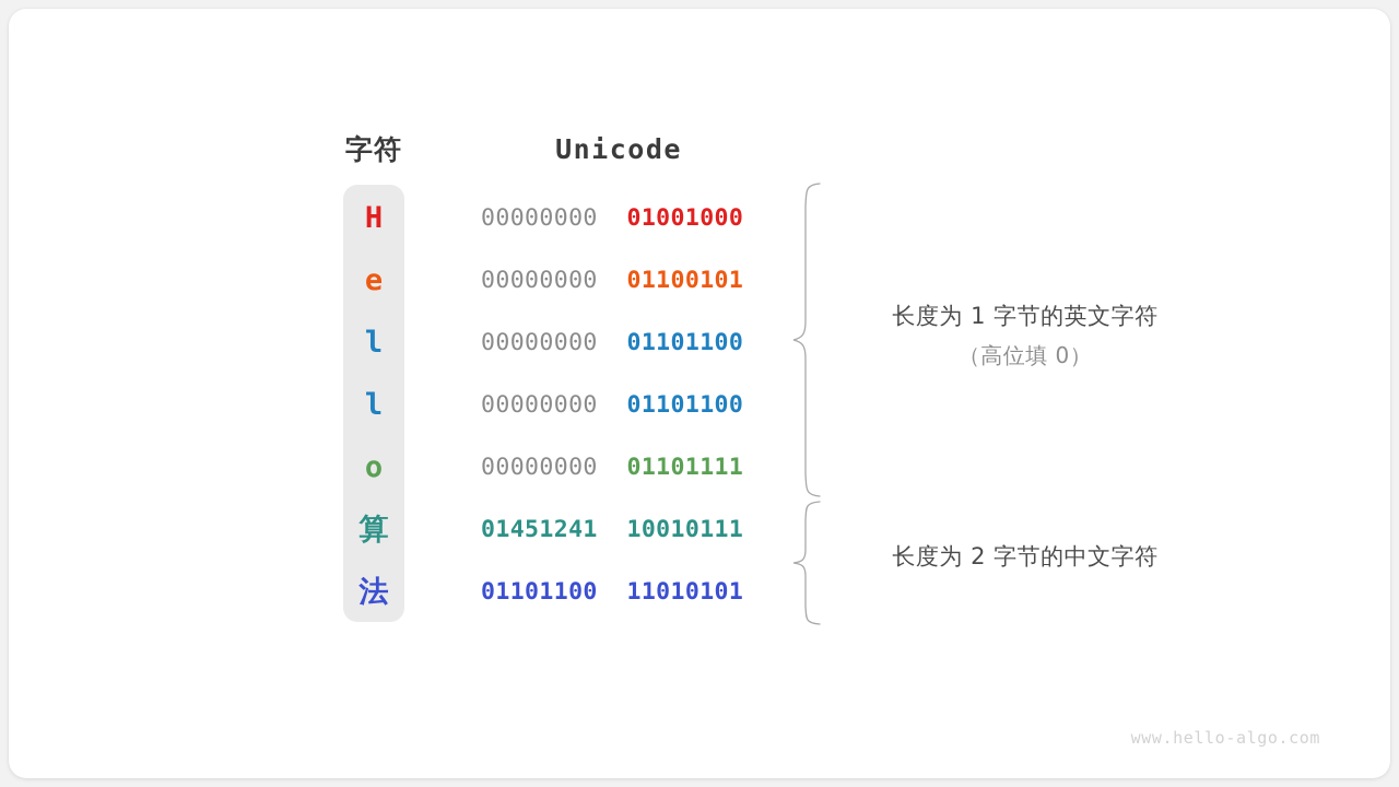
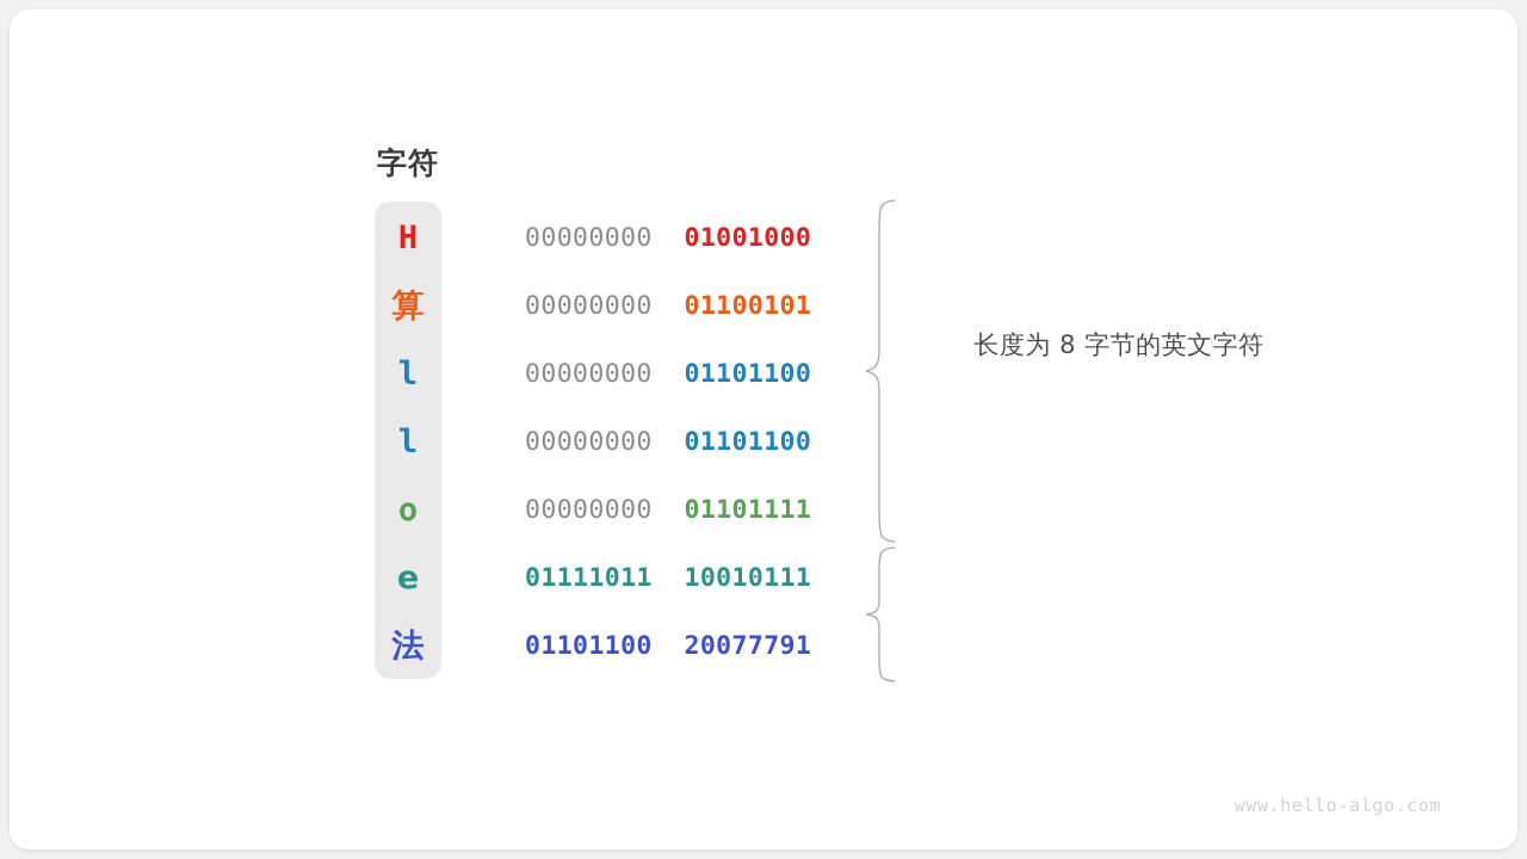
  字符
- Unicode
  H
- e
+ 算
  l
  l
  o
- 算
+ e
  法
  00000000 01001000
  00000000 01100101
  00000000 01101100
  00000000 01101100
  00000000 01101111
- 01451241 10010111
+ 01111011 10010111
- 01101100 11010101
+ 01101100 20077791
- 长度为 1 字节的英文字符
+ 长度为 8 字节的英文字符
- （高位填 0）
- 长度为 2 字节的中文字符
  www.hello-algo.com
